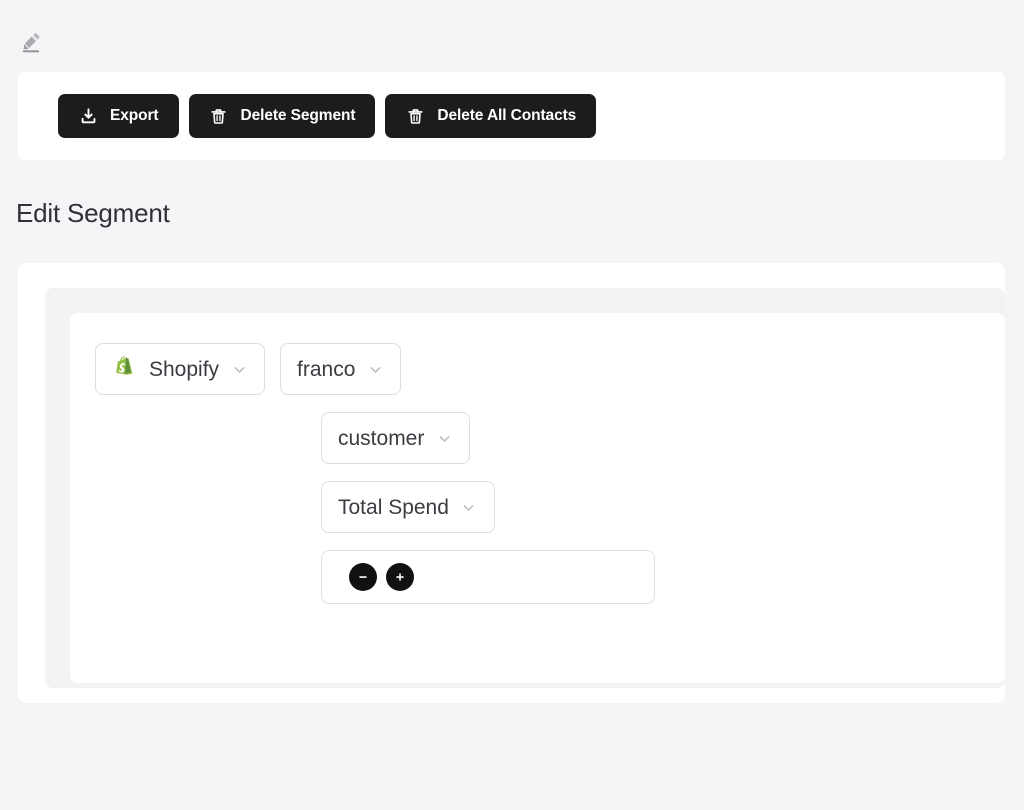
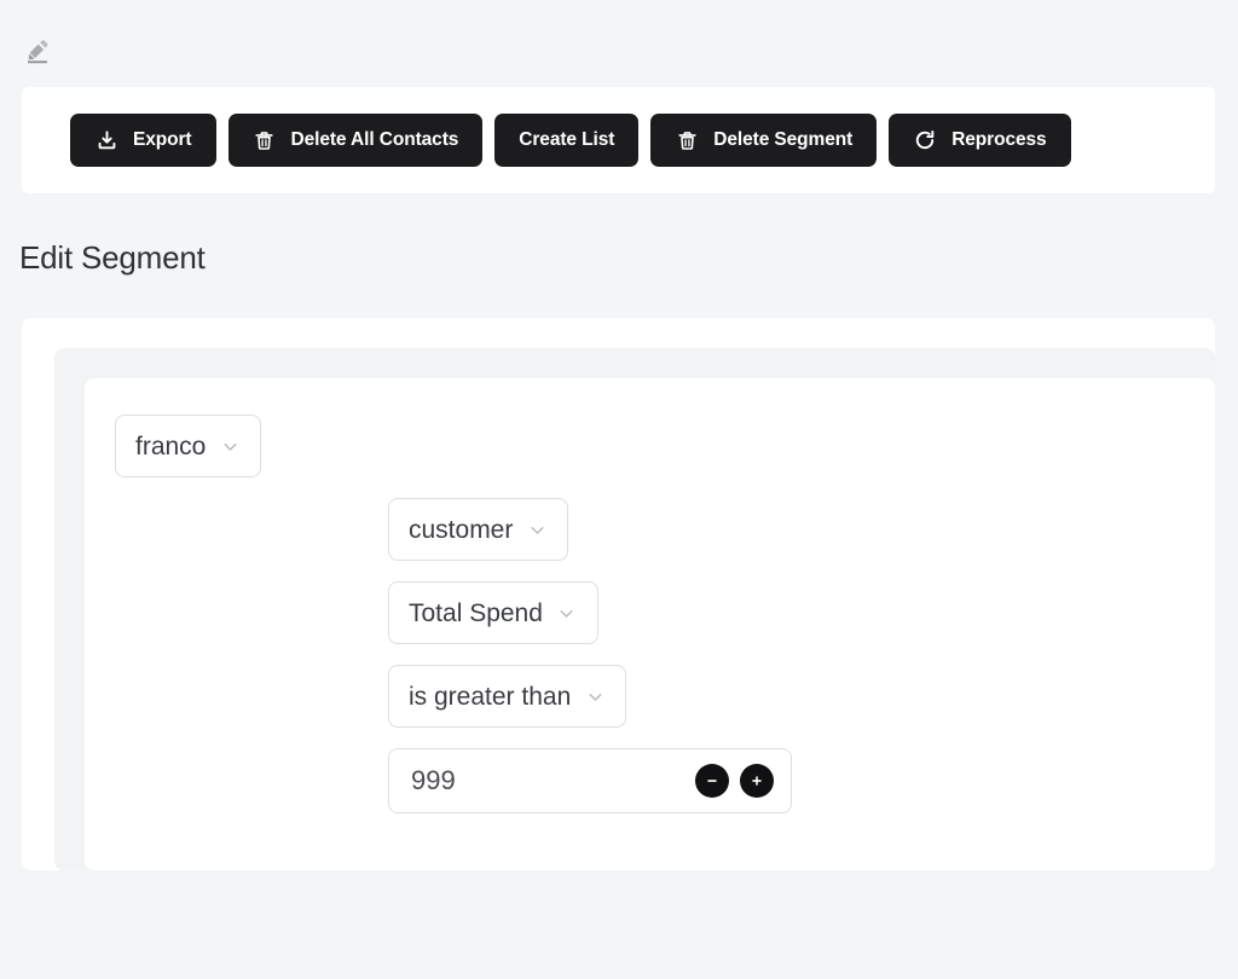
  Export
- Delete Segment
+ Delete All Contacts
+ Create List
- Delete All Contacts
+ Delete Segment
+ Reprocess
  Edit Segment
- Shopify
  franco
  customer
  Total Spend
+ is greater than
+ 999
